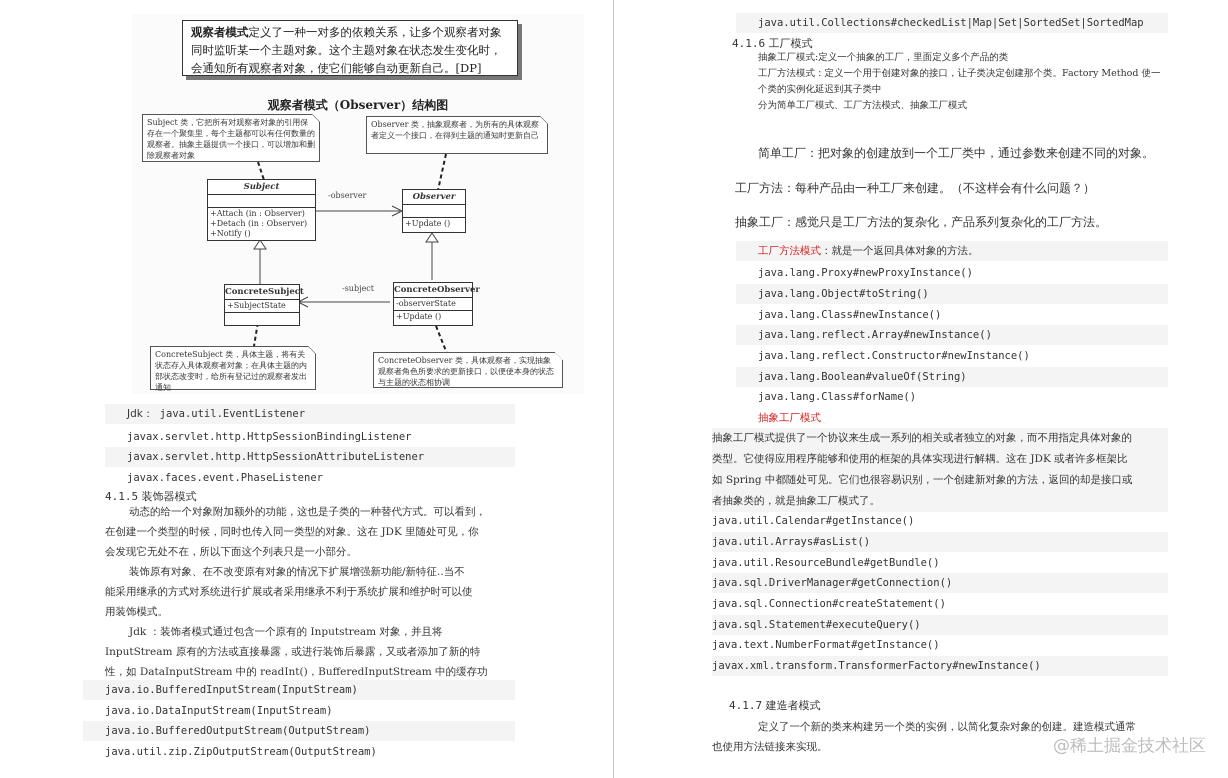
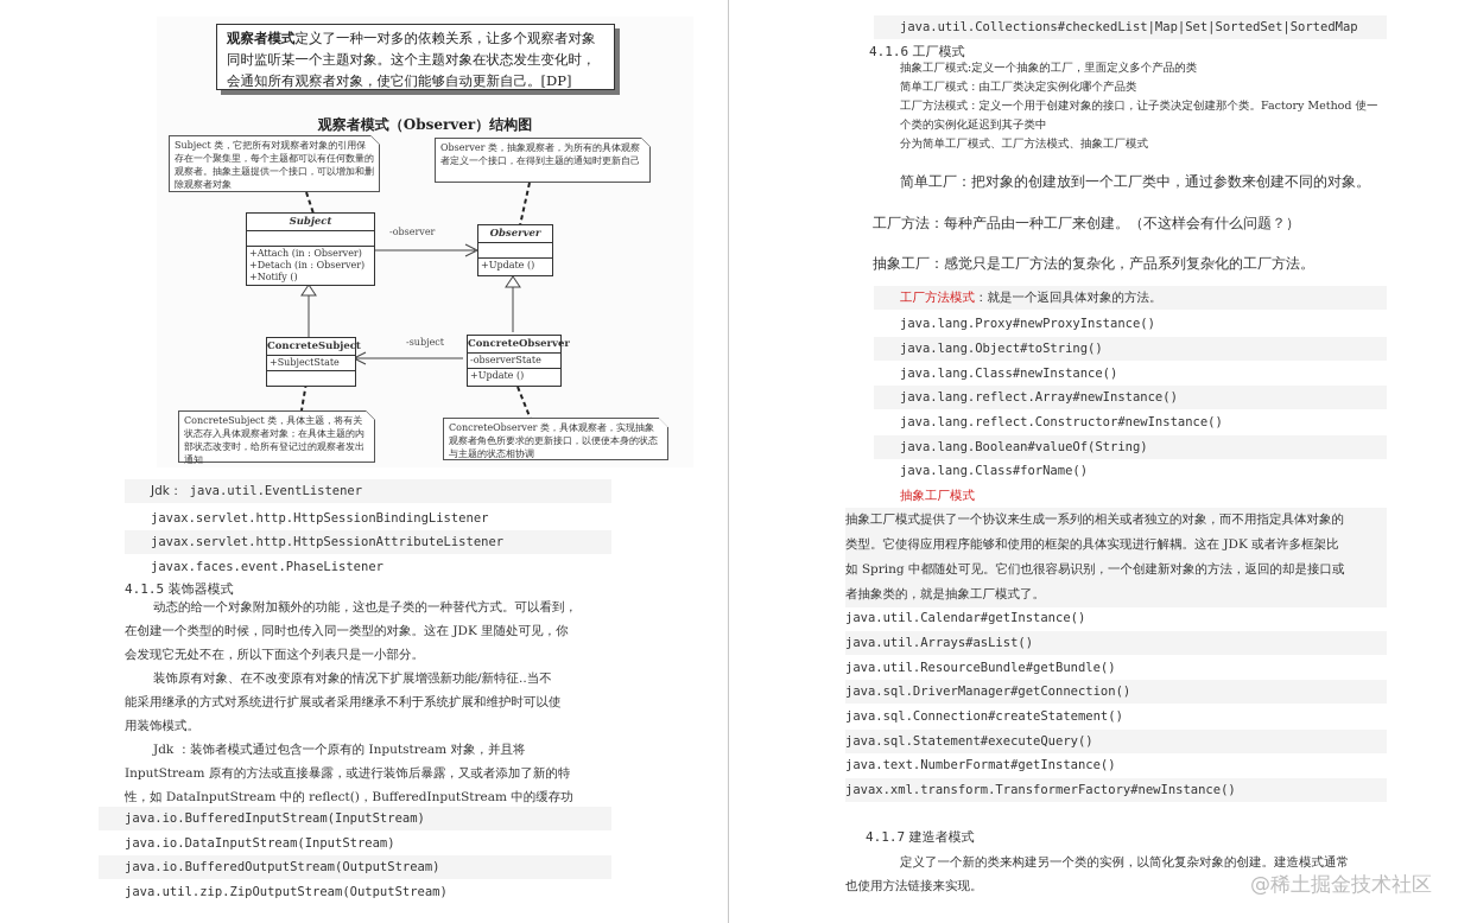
  观察者模式定义了一种一对多的依赖关系，让多个观察者对象同时监听某一个主题对象。这个主题对象在状态发生变化时，会通知所有观察者对象，使它们能够自动更新自己。[DP]
  观察者模式（Observer）结构图
  Subject 类，它把所有对观察者对象的引用保存在一个聚集里，每个主题都可以有任何数量的观察者。抽象主题提供一个接口，可以增加和删除观察者对象
  Observer 类，抽象观察者，为所有的具体观察者定义一个接口，在得到主题的通知时更新自己
  -observer
  -subject
  Subject
  +Attach (in : Observer)
  +Detach (in : Observer)
  +Notify ()
  Observer
  +Update ()
  ConcreteSubject
  +SubjectState
  ConcreteObserver
  -observerState
  +Update ()
  ConcreteSubject 类，具体主题，将有关状态存入具体观察者对象；在具体主题的内部状态改变时，给所有登记过的观察者发出通知
  ConcreteObserver 类，具体观察者，实现抽象观察者角色所要求的更新接口，以便使本身的状态与主题的状态相协调
  Jdk： java.util.EventListener
  javax.servlet.http.HttpSessionBindingListener
  javax.servlet.http.HttpSessionAttributeListener
  javax.faces.event.PhaseListener
  4.1.5 装饰器模式
  动态的给一个对象附加额外的功能，这也是子类的一种替代方式。可以看到，
  在创建一个类型的时候，同时也传入同一类型的对象。这在 JDK 里随处可见，你
  会发现它无处不在，所以下面这个列表只是一小部分。
  装饰原有对象、在不改变原有对象的情况下扩展增强新功能/新特征..当不
  能采用继承的方式对系统进行扩展或者采用继承不利于系统扩展和维护时可以使
  用装饰模式。
  Jdk ：装饰者模式通过包含一个原有的 Inputstream 对象，并且将
  InputStream 原有的方法或直接暴露，或进行装饰后暴露，又或者添加了新的特
- 性，如 DataInputStream 中的 readInt()，BufferedInputStream 中的缓存功
+ 性，如 DataInputStream 中的 reflect()，BufferedInputStream 中的缓存功
  java.io.BufferedInputStream(InputStream)
  java.io.DataInputStream(InputStream)
  java.io.BufferedOutputStream(OutputStream)
  java.util.zip.ZipOutputStream(OutputStream)
  java.util.Collections#checkedList|Map|Set|SortedSet|SortedMap
  4.1.6 工厂模式
  抽象工厂模式:定义一个抽象的工厂，里面定义多个产品的类
+ 简单工厂模式：由工厂类决定实例化哪个产品类
  工厂方法模式：定义一个用于创建对象的接口，让子类决定创建那个类。Factory Method 使一
  个类的实例化延迟到其子类中
  分为简单工厂模式、工厂方法模式、抽象工厂模式
  简单工厂：把对象的创建放到一个工厂类中，通过参数来创建不同的对象。
  工厂方法：每种产品由一种工厂来创建。（不这样会有什么问题？）
  抽象工厂：感觉只是工厂方法的复杂化，产品系列复杂化的工厂方法。
  工厂方法模式：就是一个返回具体对象的方法。
  java.lang.Proxy#newProxyInstance()
  java.lang.Object#toString()
  java.lang.Class#newInstance()
  java.lang.reflect.Array#newInstance()
  java.lang.reflect.Constructor#newInstance()
  java.lang.Boolean#valueOf(String)
  java.lang.Class#forName()
  抽象工厂模式
  抽象工厂模式提供了一个协议来生成一系列的相关或者独立的对象，而不用指定具体对象的
  类型。它使得应用程序能够和使用的框架的具体实现进行解耦。这在 JDK 或者许多框架比
  如 Spring 中都随处可见。它们也很容易识别，一个创建新对象的方法，返回的却是接口或
  者抽象类的，就是抽象工厂模式了。
  java.util.Calendar#getInstance()
  java.util.Arrays#asList()
  java.util.ResourceBundle#getBundle()
  java.sql.DriverManager#getConnection()
  java.sql.Connection#createStatement()
  java.sql.Statement#executeQuery()
  java.text.NumberFormat#getInstance()
  javax.xml.transform.TransformerFactory#newInstance()
  4.1.7 建造者模式
  定义了一个新的类来构建另一个类的实例，以简化复杂对象的创建。建造模式通常
  也使用方法链接来实现。
  @稀土掘金技术社区
